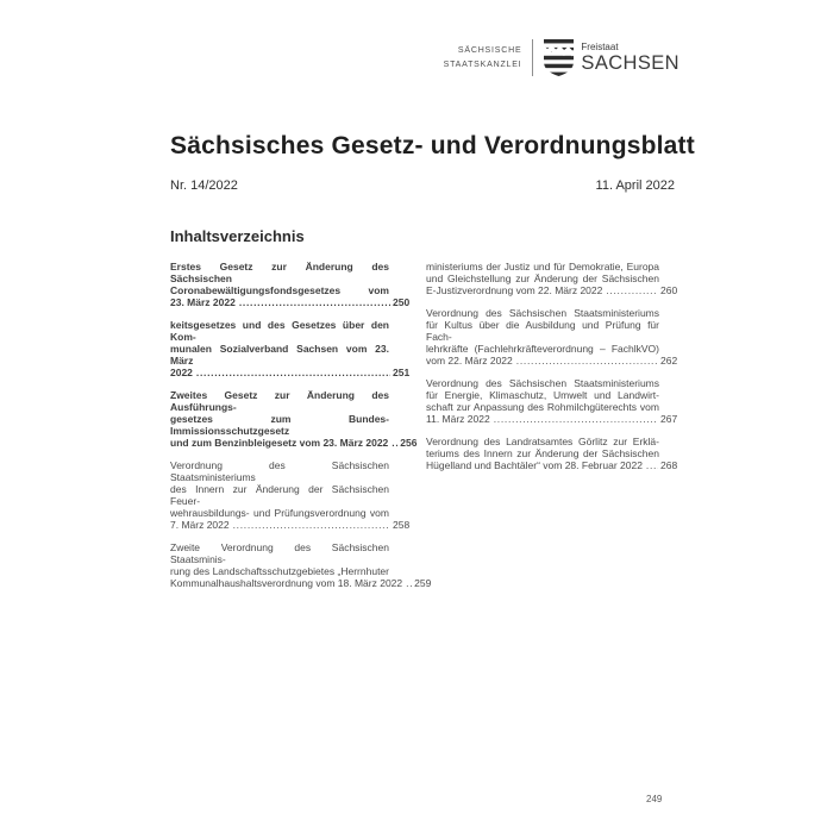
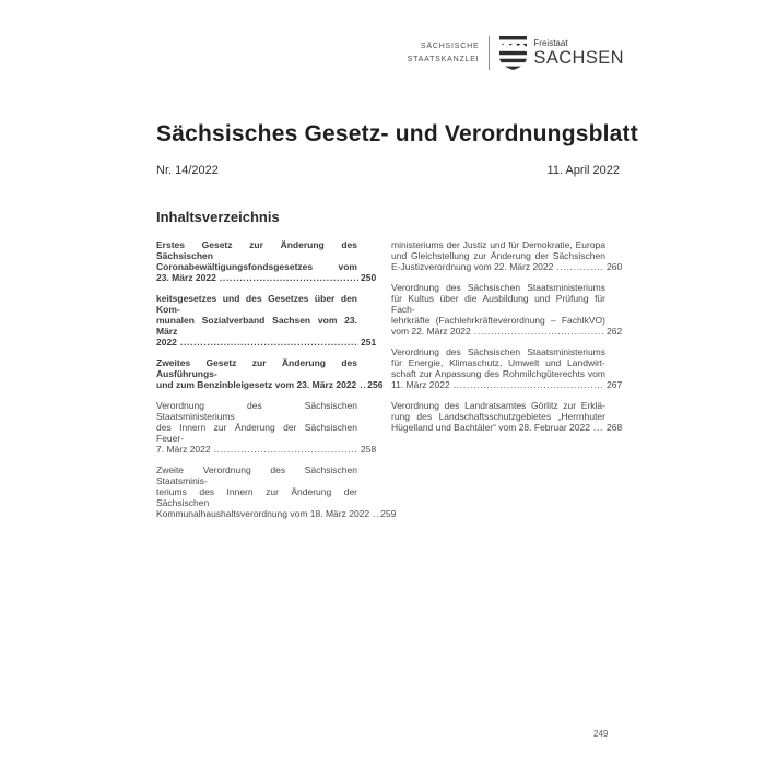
  Freistaat
  SACHSEN
  Sächsisches Gesetz- und Verordnungsblatt
  Nr. 14/2022
  11. April 2022
  Inhaltsverzeichnis
  Erstes Gesetz zur Änderung des Sächsischen
  Coronabewältigungsfondsgesetzes vom
  23. März 2022
  250
  keitsgesetzes und des Gesetzes über den Kom-
  munalen Sozialverband Sachsen vom 23. März
  2022
  251
  Zweites Gesetz zur Änderung des Ausführungs-
- gesetzes zum Bundes-Immissionsschutzgesetz
  und zum Benzinbleigesetz vom 23. März 2022
  256
  Verordnung des Sächsischen Staatsministeriums
  des Innern zur Änderung der Sächsischen Feuer-
- wehrausbildungs- und Prüfungsverordnung vom
  7. März 2022
  258
  Zweite Verordnung des Sächsischen Staatsminis-
- rung des Landschaftsschutzgebietes „Herrnhuter
+ teriums des Innern zur Änderung der Sächsischen
  Kommunalhaushaltsverordnung vom 18. März 2022
  259
  ministeriums der Justiz und für Demokratie, Europa
  und Gleichstellung zur Änderung der Sächsischen
  E-Justizverordnung vom 22. März 2022
  260
  Verordnung des Sächsischen Staatsministeriums
  für Kultus über die Ausbildung und Prüfung für Fach-
  lehrkräfte (Fachlehrkräfteverordnung – FachlkVO)
  vom 22. März 2022
  262
  Verordnung des Sächsischen Staatsministeriums
  für Energie, Klimaschutz, Umwelt und Landwirt-
  schaft zur Anpassung des Rohmilchgüterechts vom
  11. März 2022
  267
  Verordnung des Landratsamtes Görlitz zur Erklä-
- teriums des Innern zur Änderung der Sächsischen
+ rung des Landschaftsschutzgebietes „Herrnhuter
  Hügelland und Bachtäler“ vom 28. Februar 2022
  268
  249
